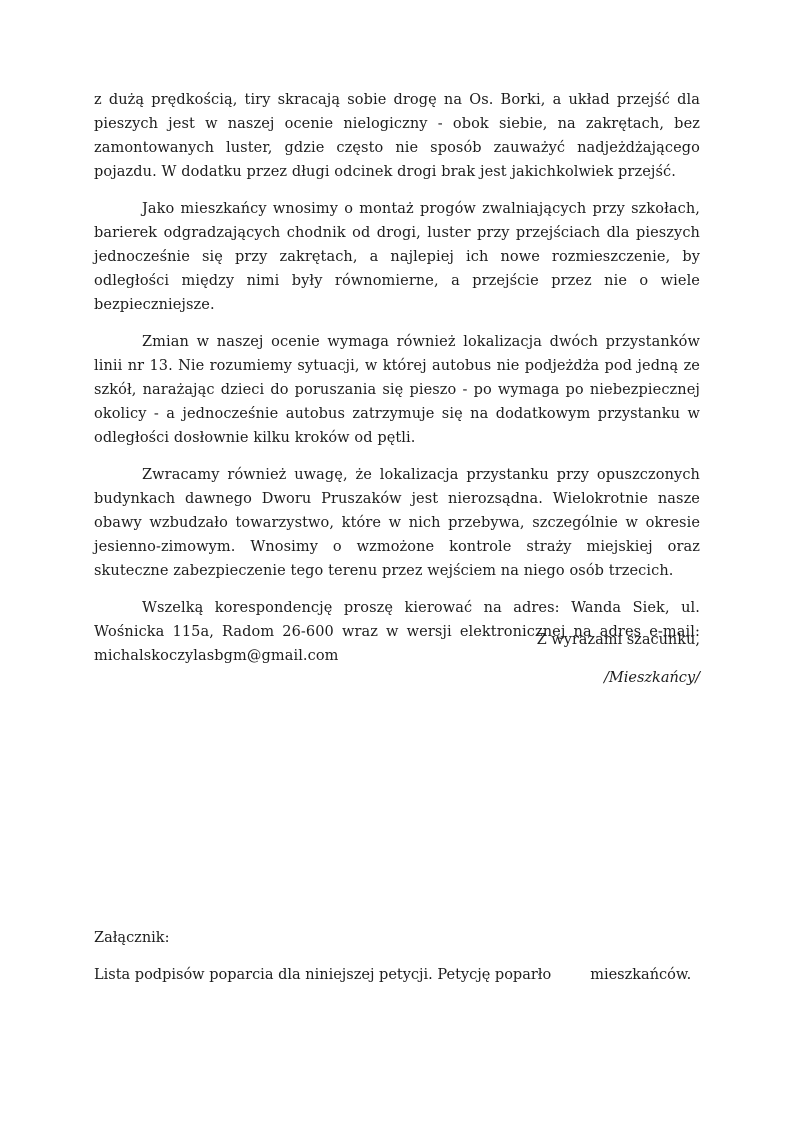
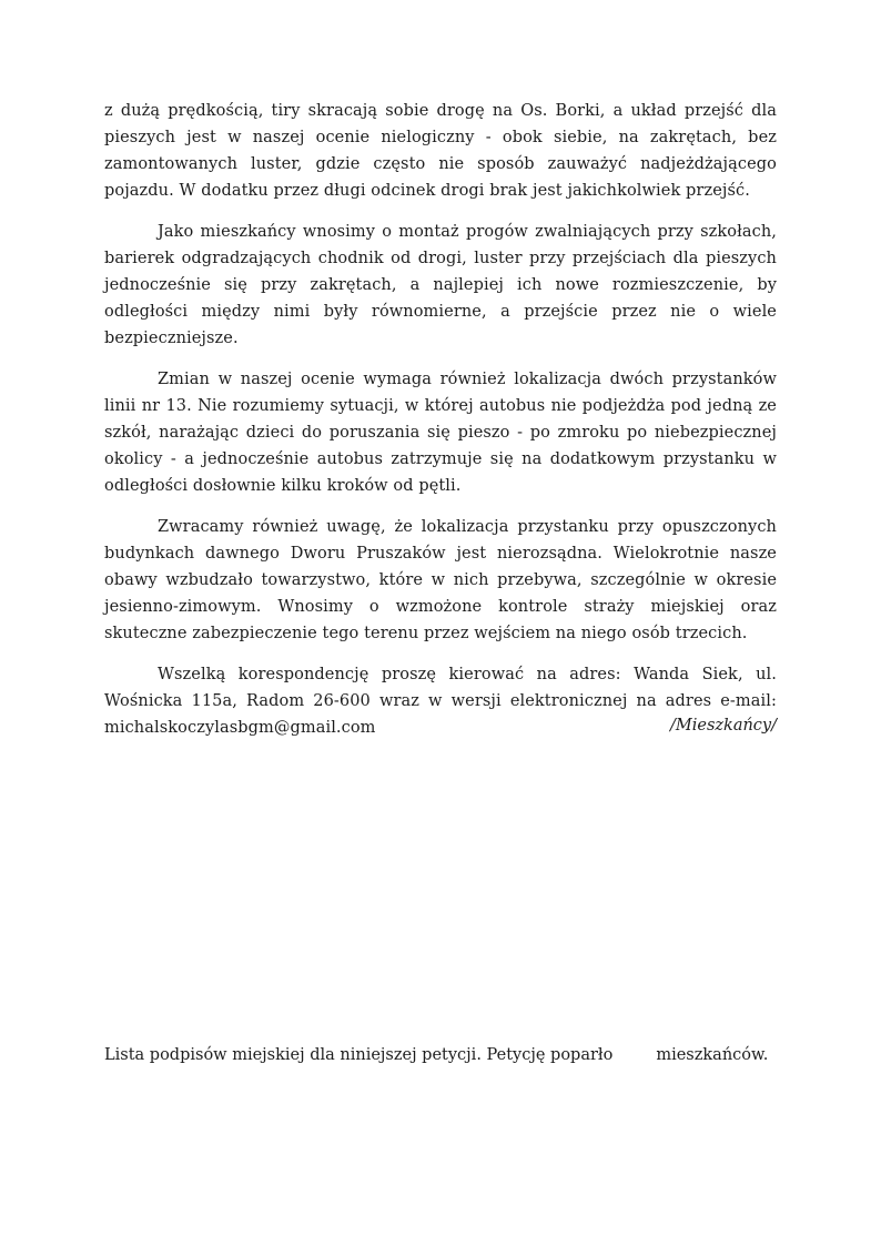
  z dużą prędkością, tiry skracają sobie drogę na Os. Borki, a układ przejść dla pieszych jest w naszej ocenie nielogiczny - obok siebie, na zakrętach, bez zamontowanych luster, gdzie często nie sposób zauważyć nadjeżdżającego pojazdu. W dodatku przez długi odcinek drogi brak jest jakichkolwiek przejść.
  Jako mieszkańcy wnosimy o montaż progów zwalniających przy szkołach, barierek odgradzających chodnik od drogi, luster przy przejściach dla pieszych jednocześnie się przy zakrętach, a najlepiej ich nowe rozmieszczenie, by odległości między nimi były równomierne, a przejście przez nie o wiele bezpieczniejsze.
- Zmian w naszej ocenie wymaga również lokalizacja dwóch przystanków linii nr 13. Nie rozumiemy sytuacji, w której autobus nie podjeżdża pod jedną ze szkół, narażając dzieci do poruszania się pieszo - po wymaga po niebezpiecznej okolicy - a jednocześnie autobus zatrzymuje się na dodatkowym przystanku w odległości dosłownie kilku kroków od pętli.
+ Zmian w naszej ocenie wymaga również lokalizacja dwóch przystanków linii nr 13. Nie rozumiemy sytuacji, w której autobus nie podjeżdża pod jedną ze szkół, narażając dzieci do poruszania się pieszo - po zmroku po niebezpiecznej okolicy - a jednocześnie autobus zatrzymuje się na dodatkowym przystanku w odległości dosłownie kilku kroków od pętli.
  Zwracamy również uwagę, że lokalizacja przystanku przy opuszczonych budynkach dawnego Dworu Pruszaków jest nierozsądna. Wielokrotnie nasze obawy wzbudzało towarzystwo, które w nich przebywa, szczególnie w okresie jesienno-zimowym. Wnosimy o wzmożone kontrole straży miejskiej oraz skuteczne zabezpieczenie tego terenu przez wejściem na niego osób trzecich.
  Wszelką korespondencję proszę kierować na adres: Wanda Siek, ul. Wośnicka 115a, Radom 26-600 wraz w wersji elektronicznej na adres e-mail: michalskoczylasbgm@gmail.com
- Z wyrazami szacunku,
  /Mieszkańcy/
- Załącznik:
- Lista podpisów poparcia dla niniejszej petycji. Petycję poparło mieszkańców.
+ Lista podpisów miejskiej dla niniejszej petycji. Petycję poparło mieszkańców.
